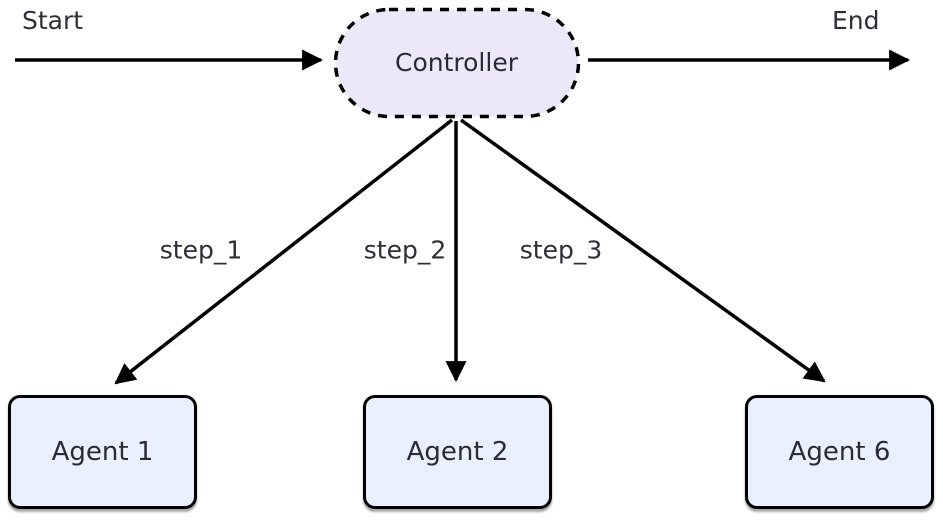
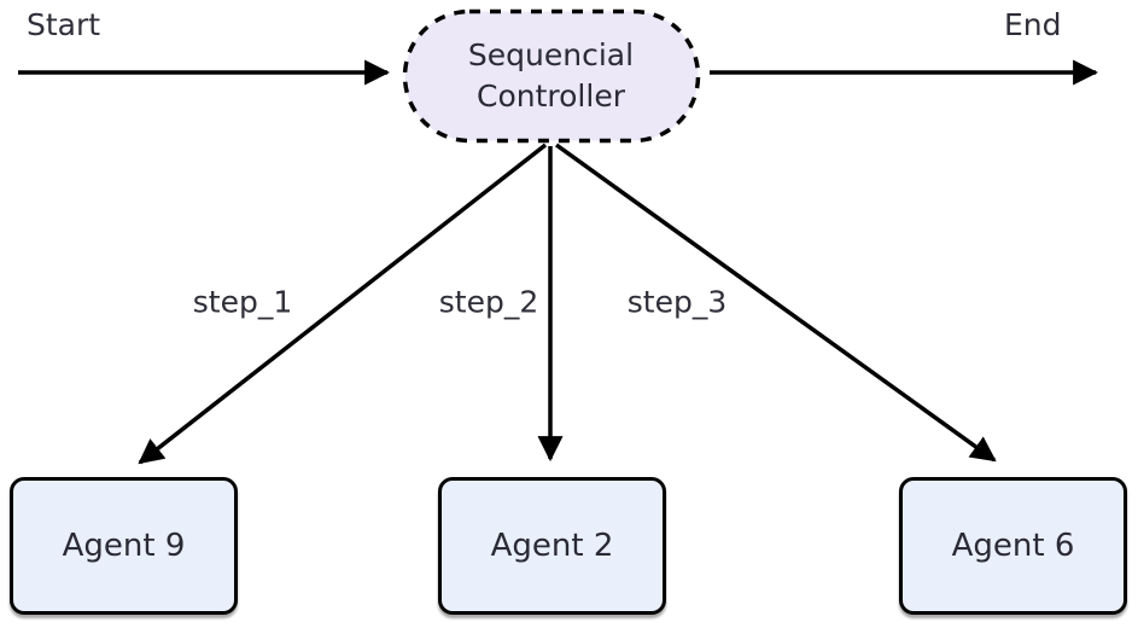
  Start
  End
+ Sequencial
  Controller
  step_1
  step_2
  step_3
- Agent 1
+ Agent 9
  Agent 2
  Agent 6
